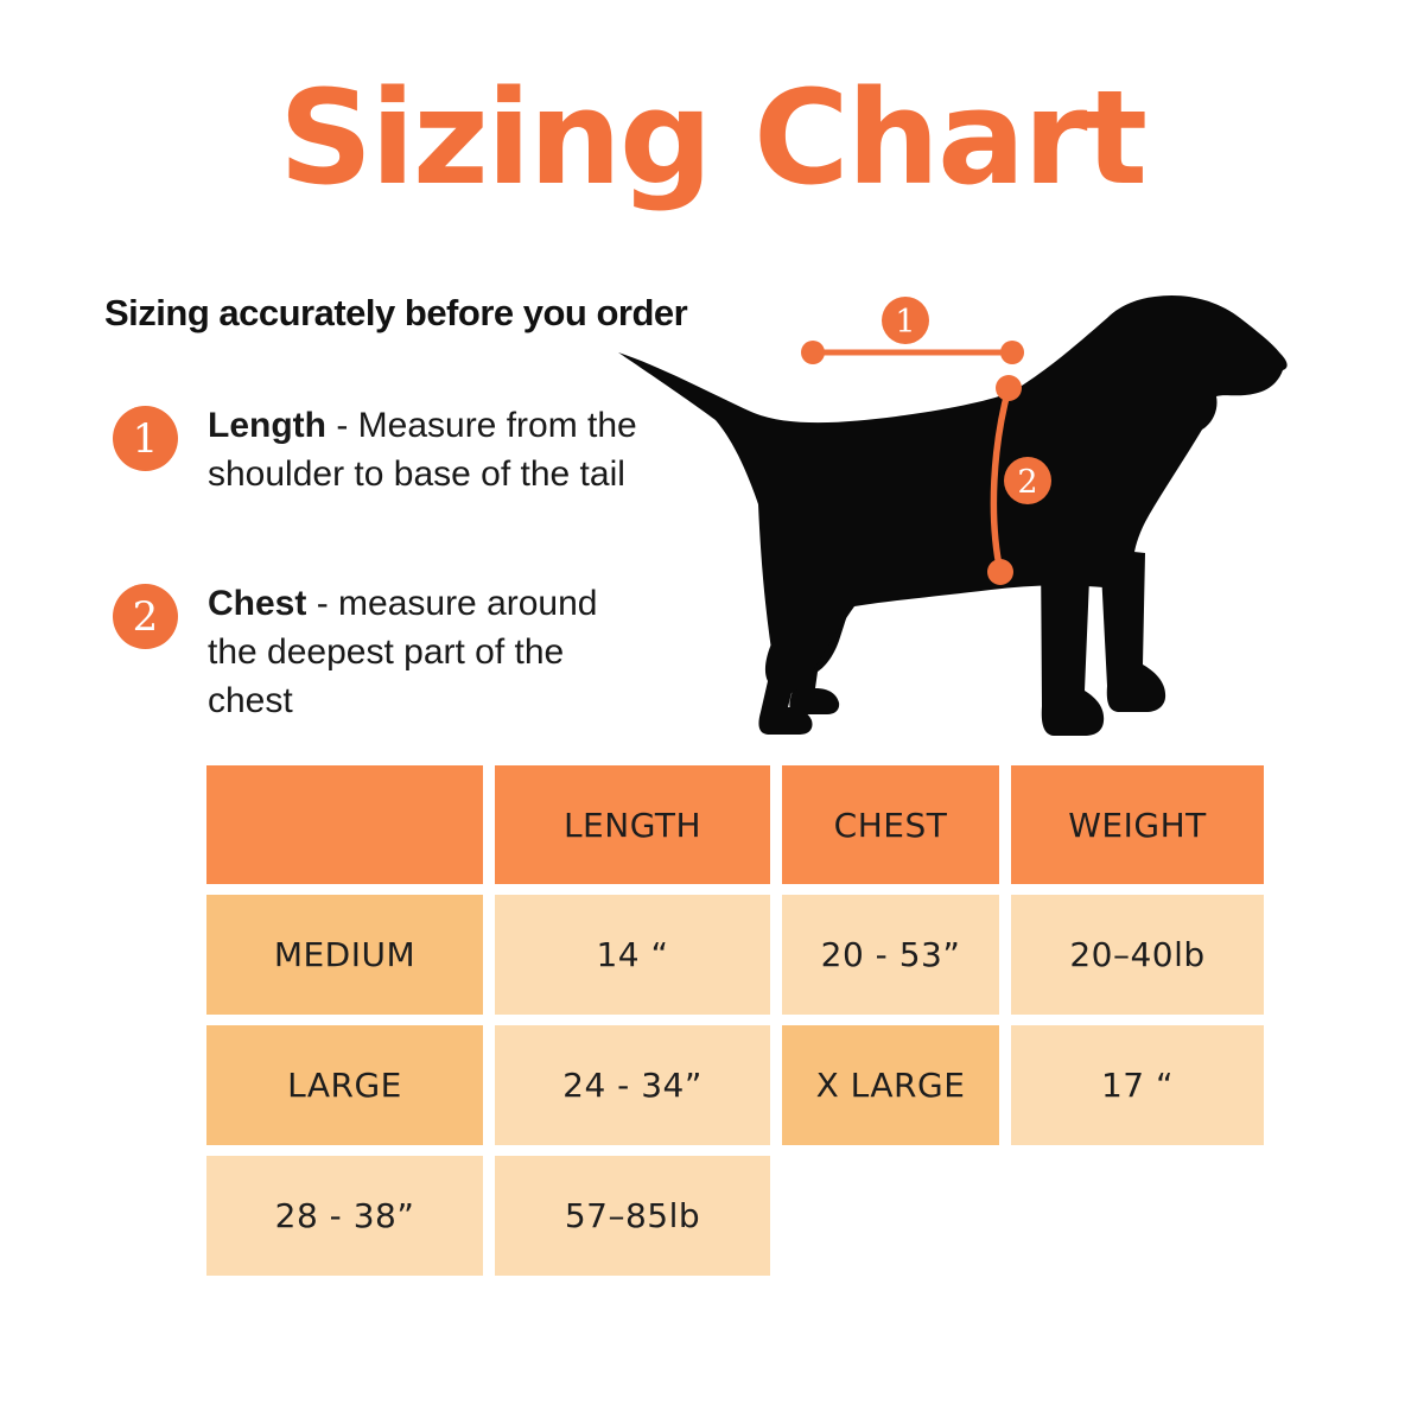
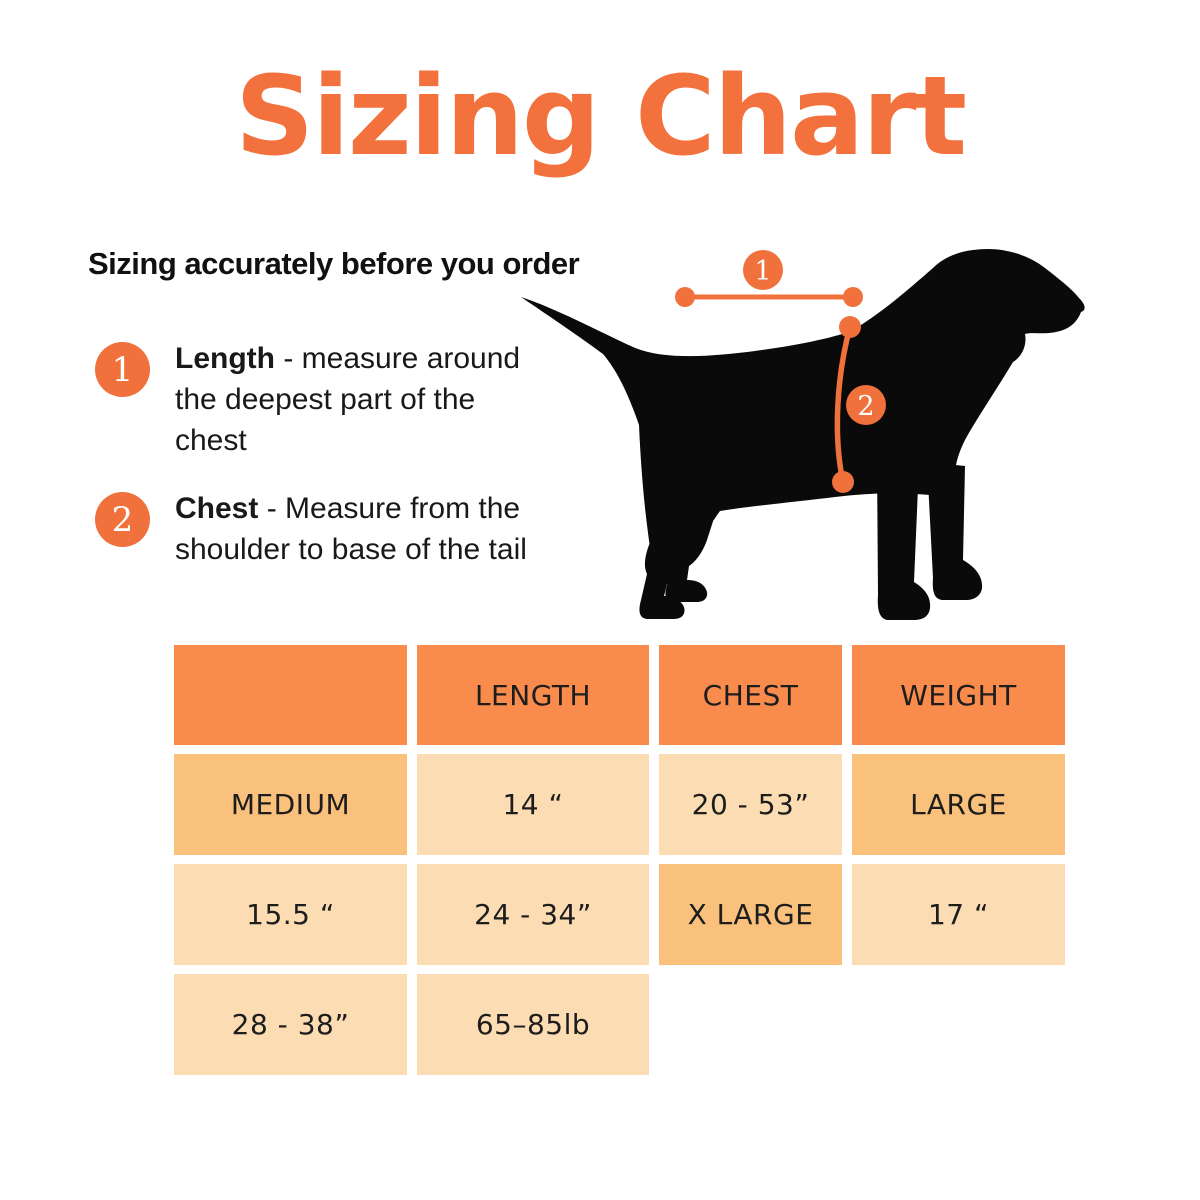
  Sizing Chart
  Sizing accurately before you order
  1
- Length - Measure from the shoulder to base of the tail
+ Length - measure around the deepest part of the chest
  2
- Chest - measure around the deepest part of the chest
+ Chest - Measure from the shoulder to base of the tail
  1
  2
  LENGTH
  CHEST
  WEIGHT
  MEDIUM
  14 “
  20 - 53”
- 20–40lb
  LARGE
+ 15.5 “
  24 - 34”
  X LARGE
  17 “
  28 - 38”
- 57–85lb
+ 65–85lb
